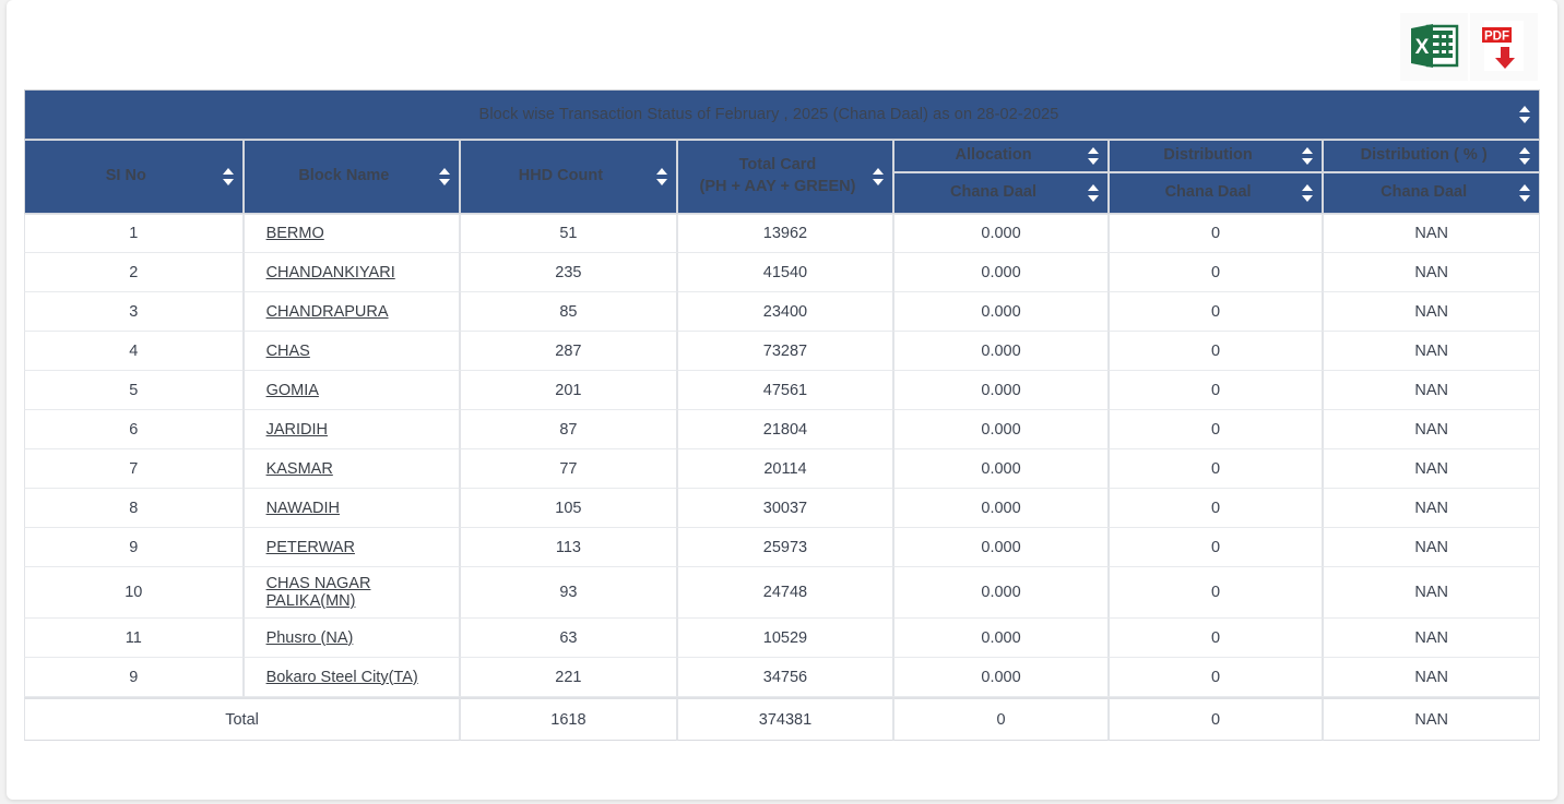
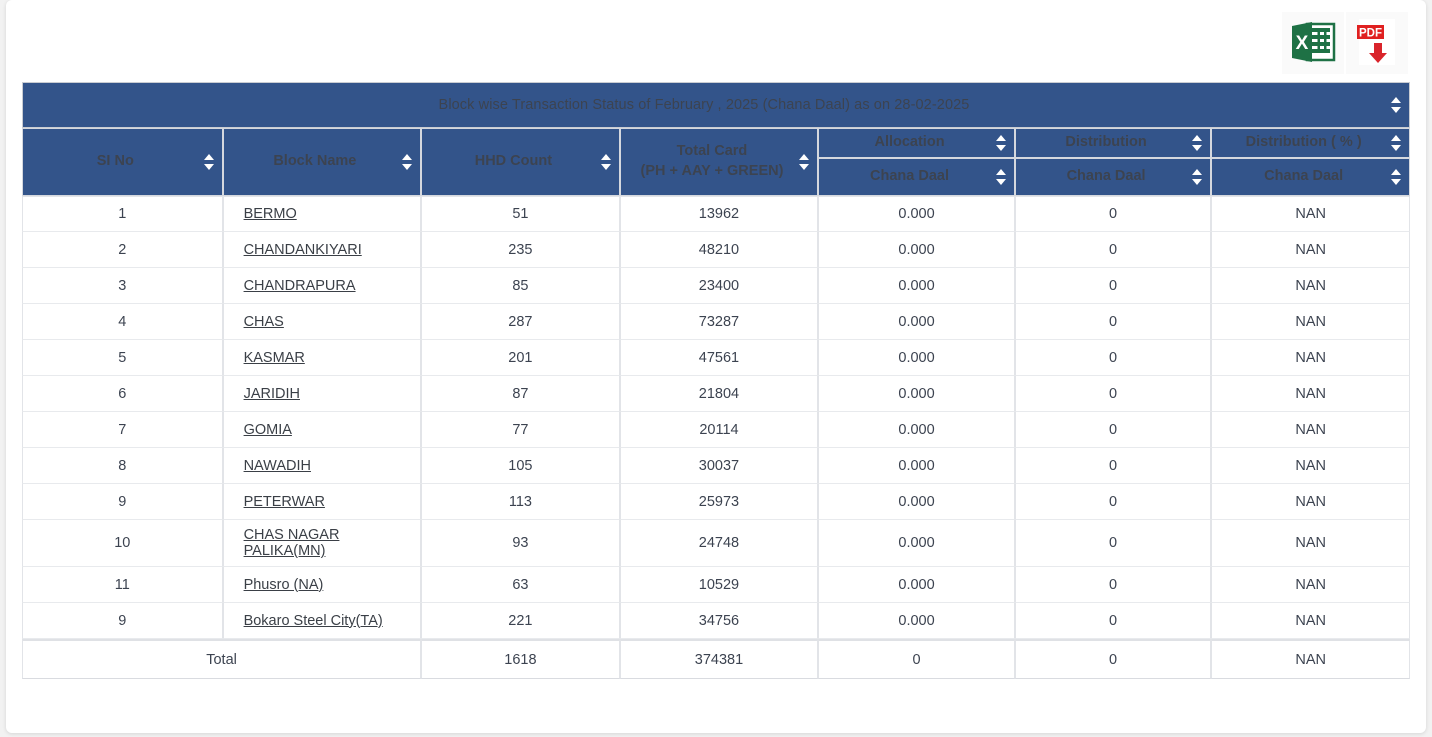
  X
  PDF
  Block wise Transaction Status of February , 2025 (Chana Daal) as on 28-02-2025
  SI No	Block Name	HHD Count	Total Card (PH + AAY + GREEN)	Allocation	Distribution	Distribution ( % )
  Chana Daal	Chana Daal	Chana Daal
  1	BERMO	51	13962	0.000	0	NAN
- 2	CHANDANKIYARI	235	41540	0.000	0	NAN
+ 2	CHANDANKIYARI	235	48210	0.000	0	NAN
  3	CHANDRAPURA	85	23400	0.000	0	NAN
  4	CHAS	287	73287	0.000	0	NAN
- 5	GOMIA	201	47561	0.000	0	NAN
+ 5	KASMAR	201	47561	0.000	0	NAN
  6	JARIDIH	87	21804	0.000	0	NAN
- 7	KASMAR	77	20114	0.000	0	NAN
+ 7	GOMIA	77	20114	0.000	0	NAN
  8	NAWADIH	105	30037	0.000	0	NAN
  9	PETERWAR	113	25973	0.000	0	NAN
  10	CHAS NAGAR PALIKA(MN)	93	24748	0.000	0	NAN
  11	Phusro (NA)	63	10529	0.000	0	NAN
  9	Bokaro Steel City(TA)	221	34756	0.000	0	NAN
  Total	1618	374381	0	0	NAN
